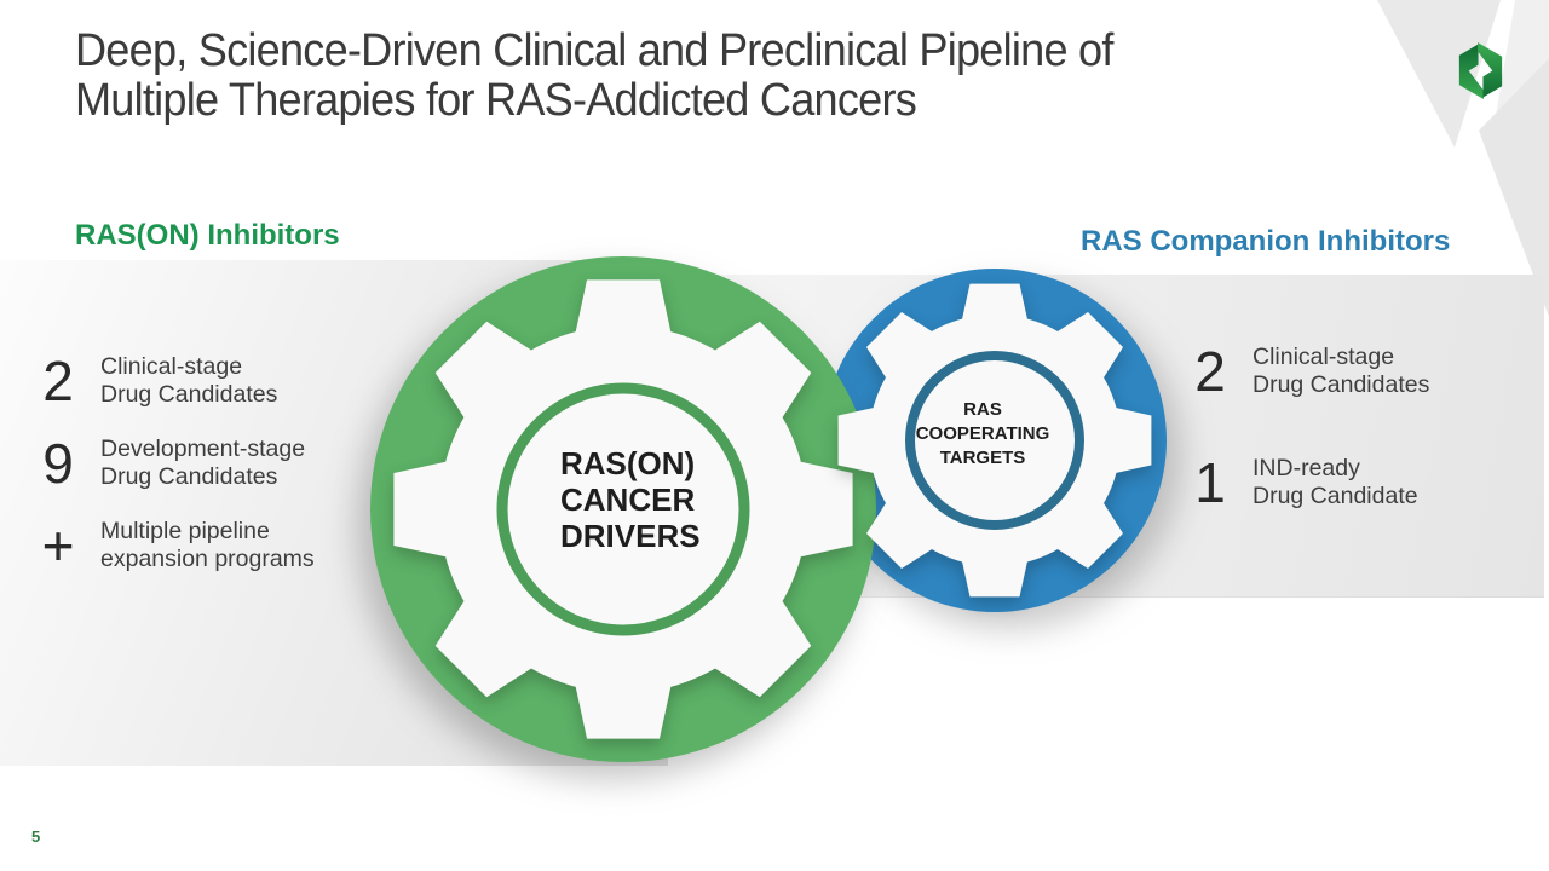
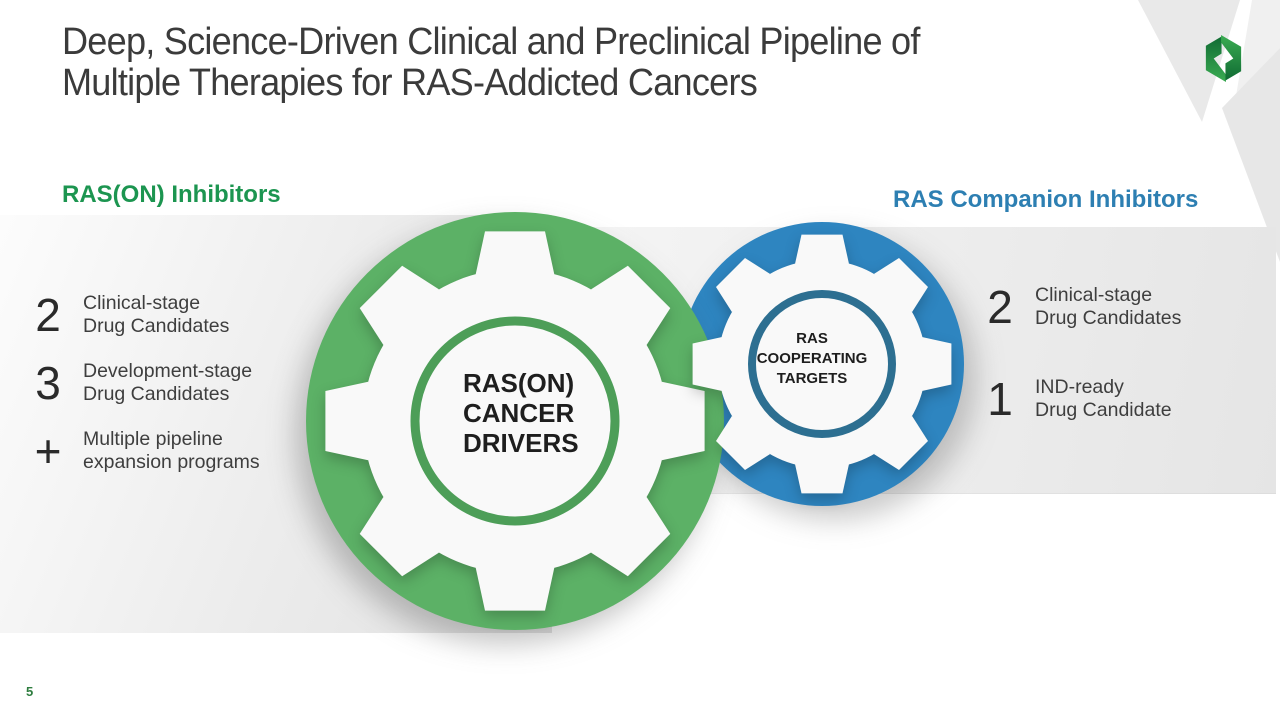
  Deep, Science-Driven Clinical and Preclinical Pipeline of
  Multiple Therapies for RAS-Addicted Cancers
  RAS(ON) Inhibitors
  RAS Companion Inhibitors
  RAS(ON)
  CANCER
  DRIVERS
  RAS
  COOPERATING
  TARGETS
  2
  Clinical-stage
  Drug Candidates
- 9
+ 3
  Development-stage
  Drug Candidates
  +
  Multiple pipeline
  expansion programs
  2
  Clinical-stage
  Drug Candidates
  1
  IND-ready
  Drug Candidate
  5
